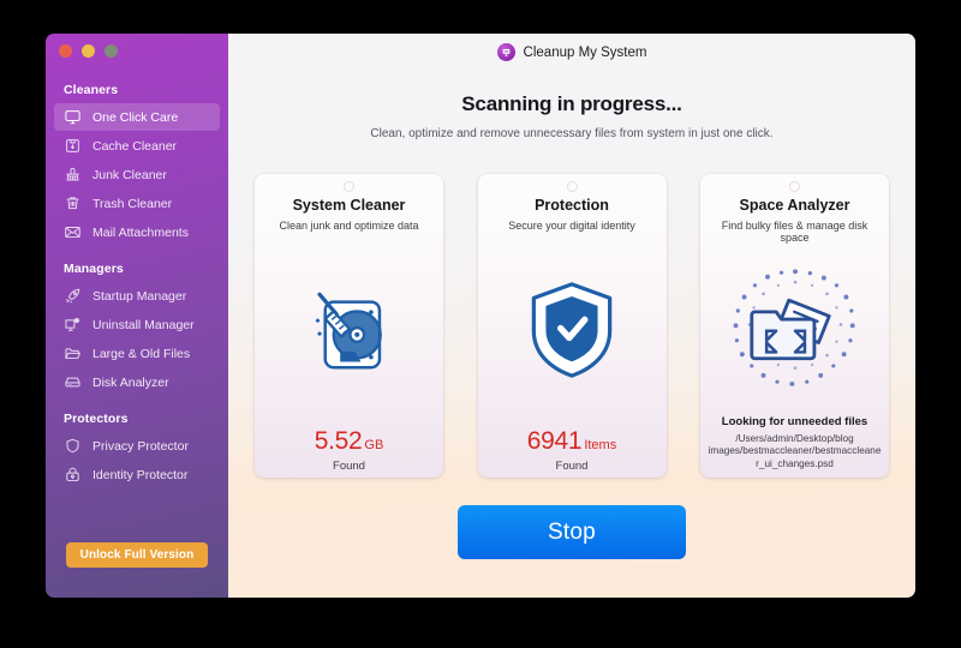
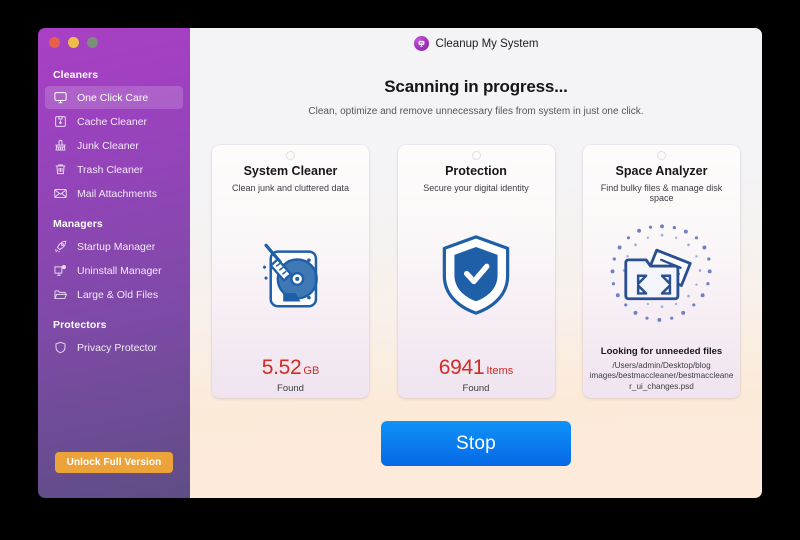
  Cleaners
  One Click Care
  Cache Cleaner
  Junk Cleaner
  Trash Cleaner
  Mail Attachments
  Managers
  Startup Manager
  Uninstall Manager
  Large & Old Files
- Disk Analyzer
  Protectors
  Privacy Protector
- Identity Protector
  Unlock Full Version
  Cleanup My System
  Scanning in progress...
  Clean, optimize and remove unnecessary files from system in just one click.
  System Cleaner
- Clean junk and optimize data
+ Clean junk and cluttered data
  5.52 GB
  Found
  Protection
  Secure your digital identity
  6941 Items
  Found
  Space Analyzer
  Find bulky files & manage disk space
  Looking for unneeded files
  /Users/admin/Desktop/blog images/bestmaccleaner/bestmaccleaner_ui_changes.psd
  Stop
